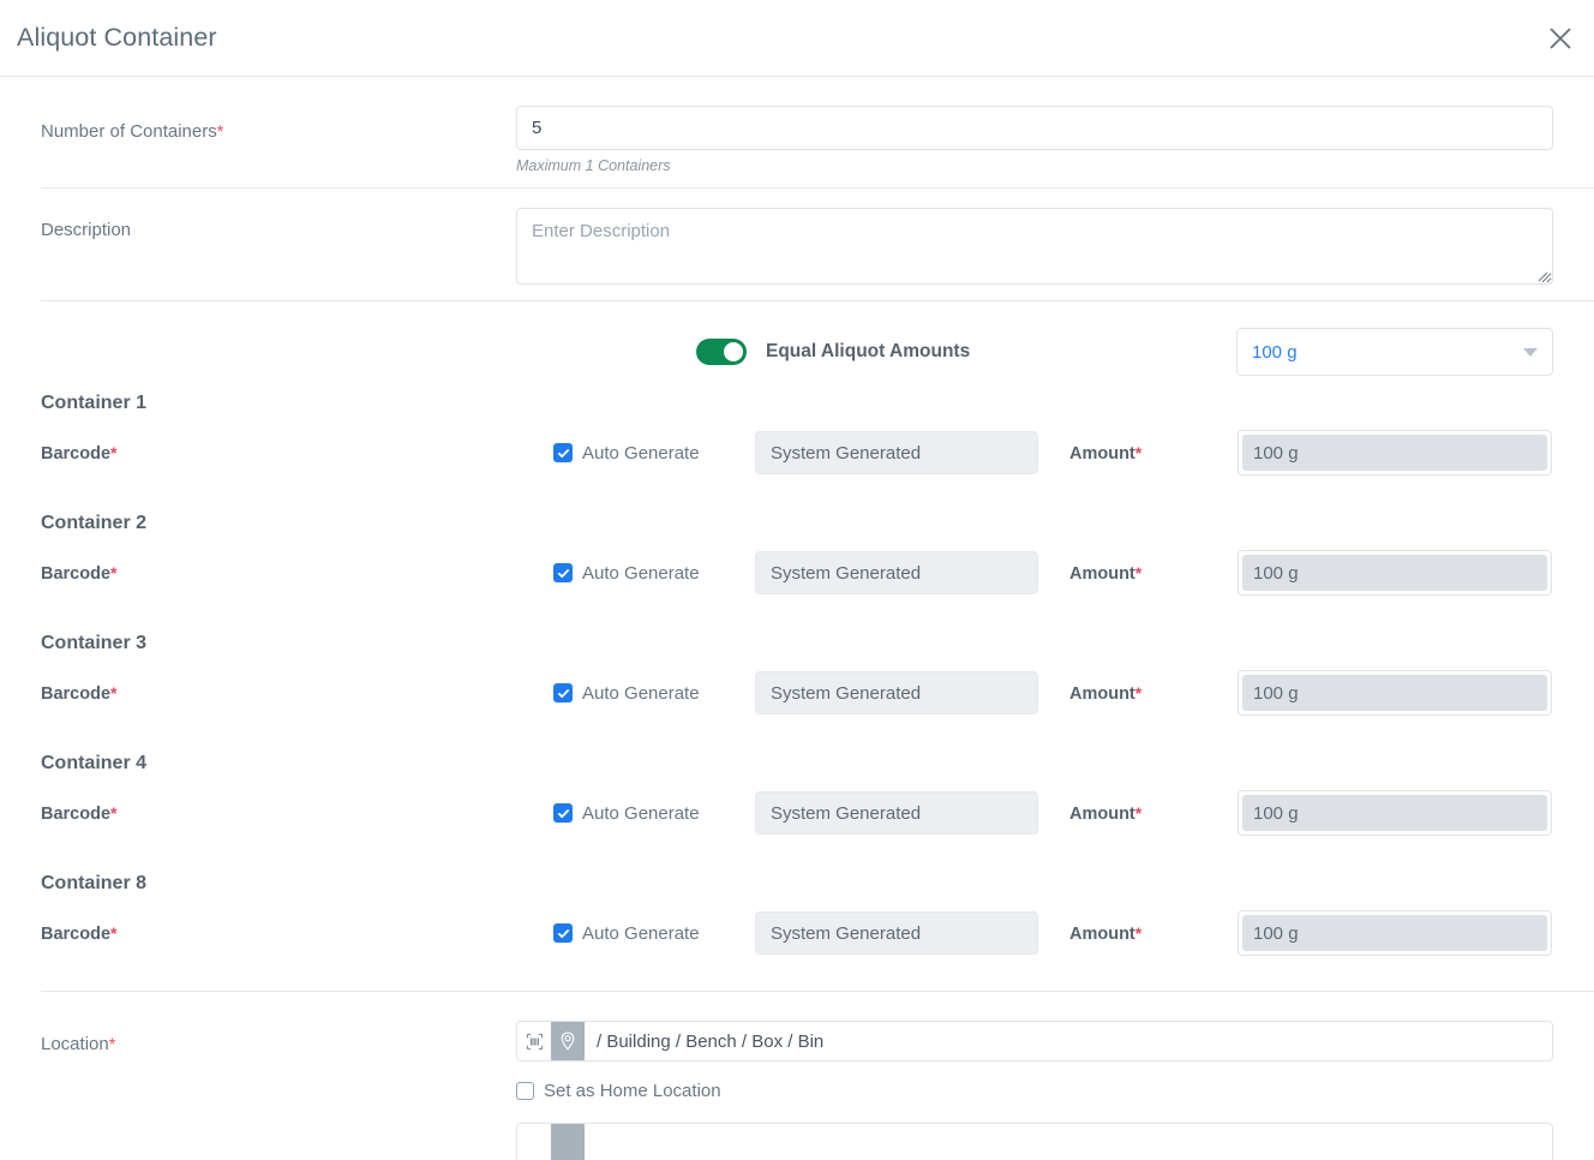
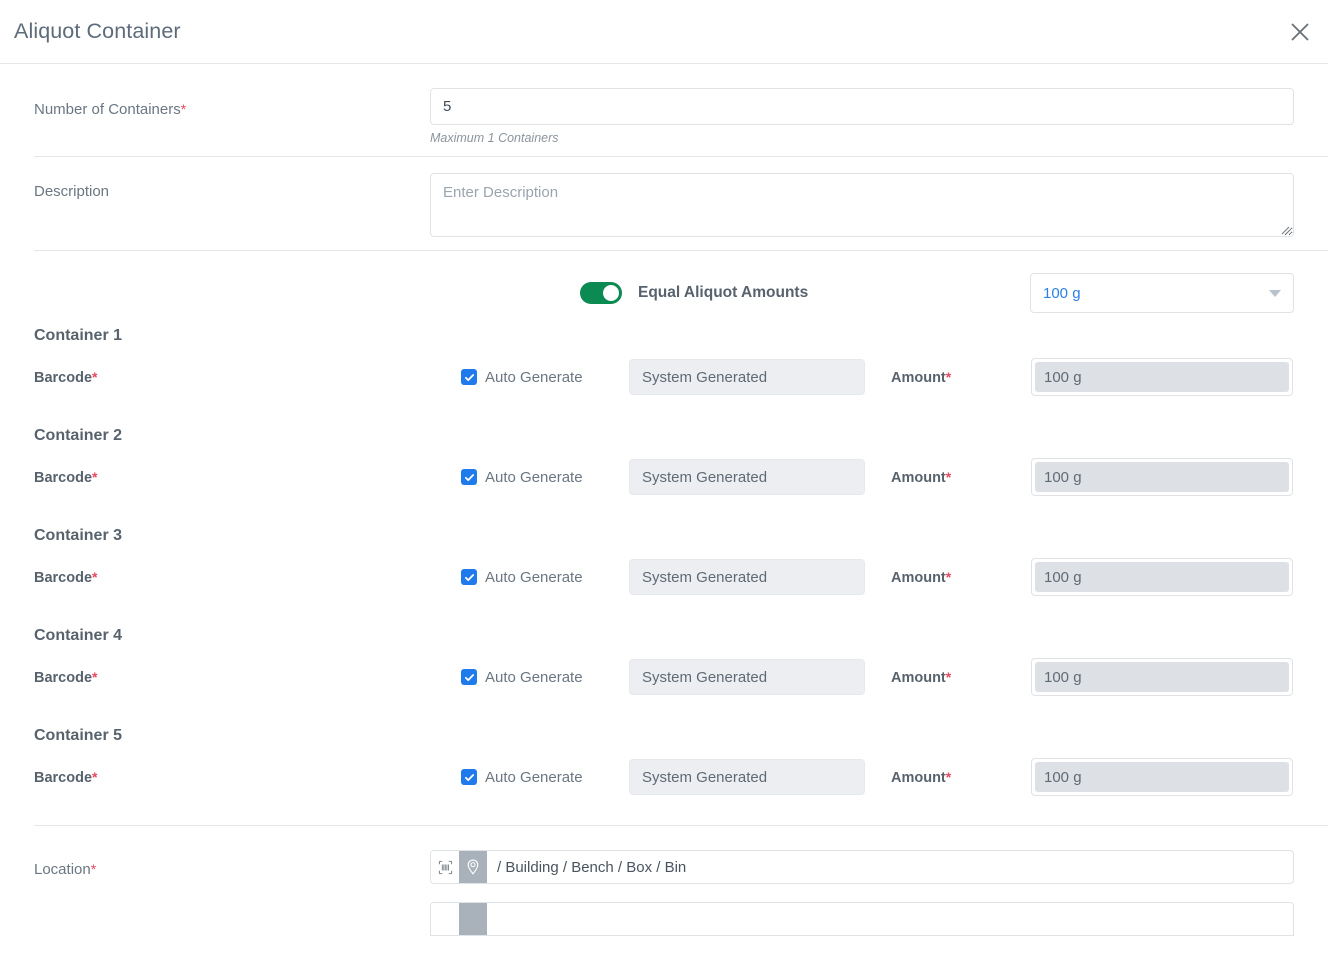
  Aliquot Container
  Number of Containers*
  5
  Maximum 1 Containers
  Description
  Enter Description
  Equal Aliquot Amounts
  100 g
  Container 1
  Barcode*
  Auto Generate
  System Generated
  Amount*
  100 g
  Container 2
  Barcode*
  Auto Generate
  System Generated
  Amount*
  100 g
  Container 3
  Barcode*
  Auto Generate
  System Generated
  Amount*
  100 g
  Container 4
  Barcode*
  Auto Generate
  System Generated
  Amount*
  100 g
- Container 8
+ Container 5
  Barcode*
  Auto Generate
  System Generated
  Amount*
  100 g
  Location*
  / Building / Bench / Box / Bin
- Set as Home Location
